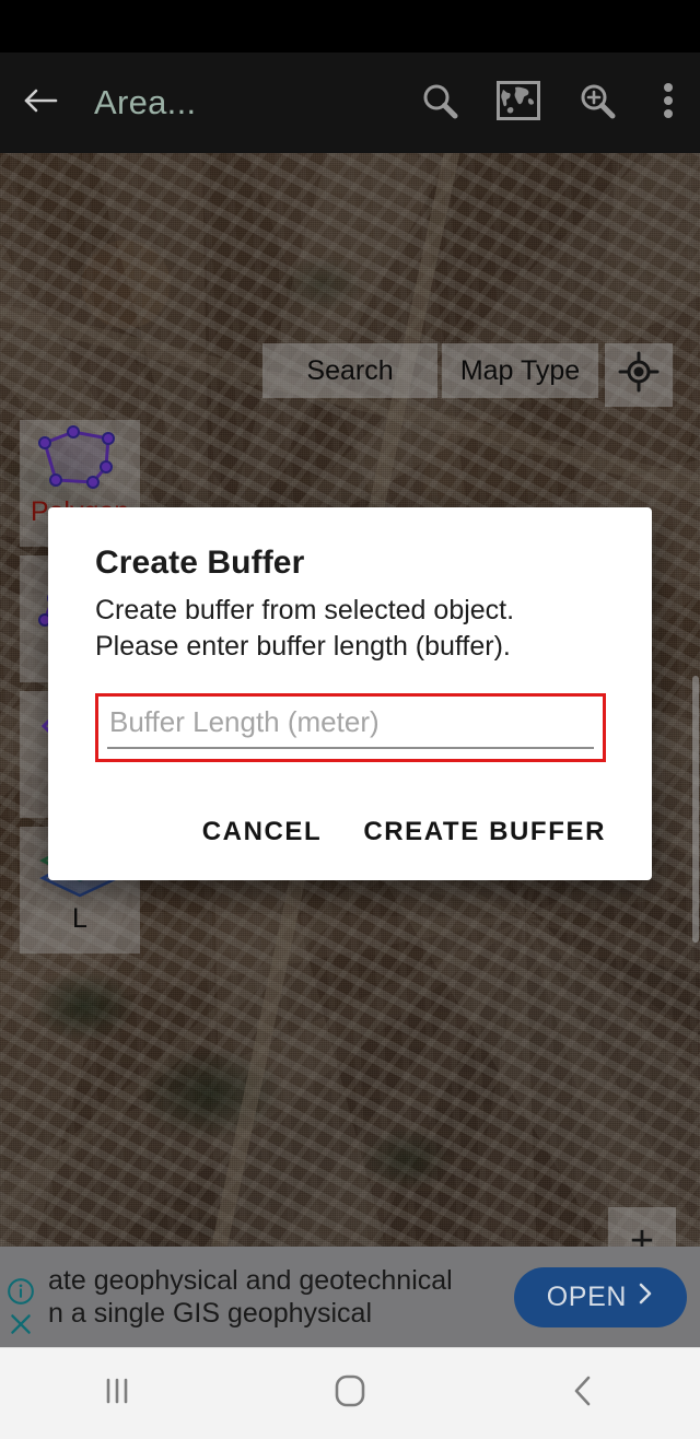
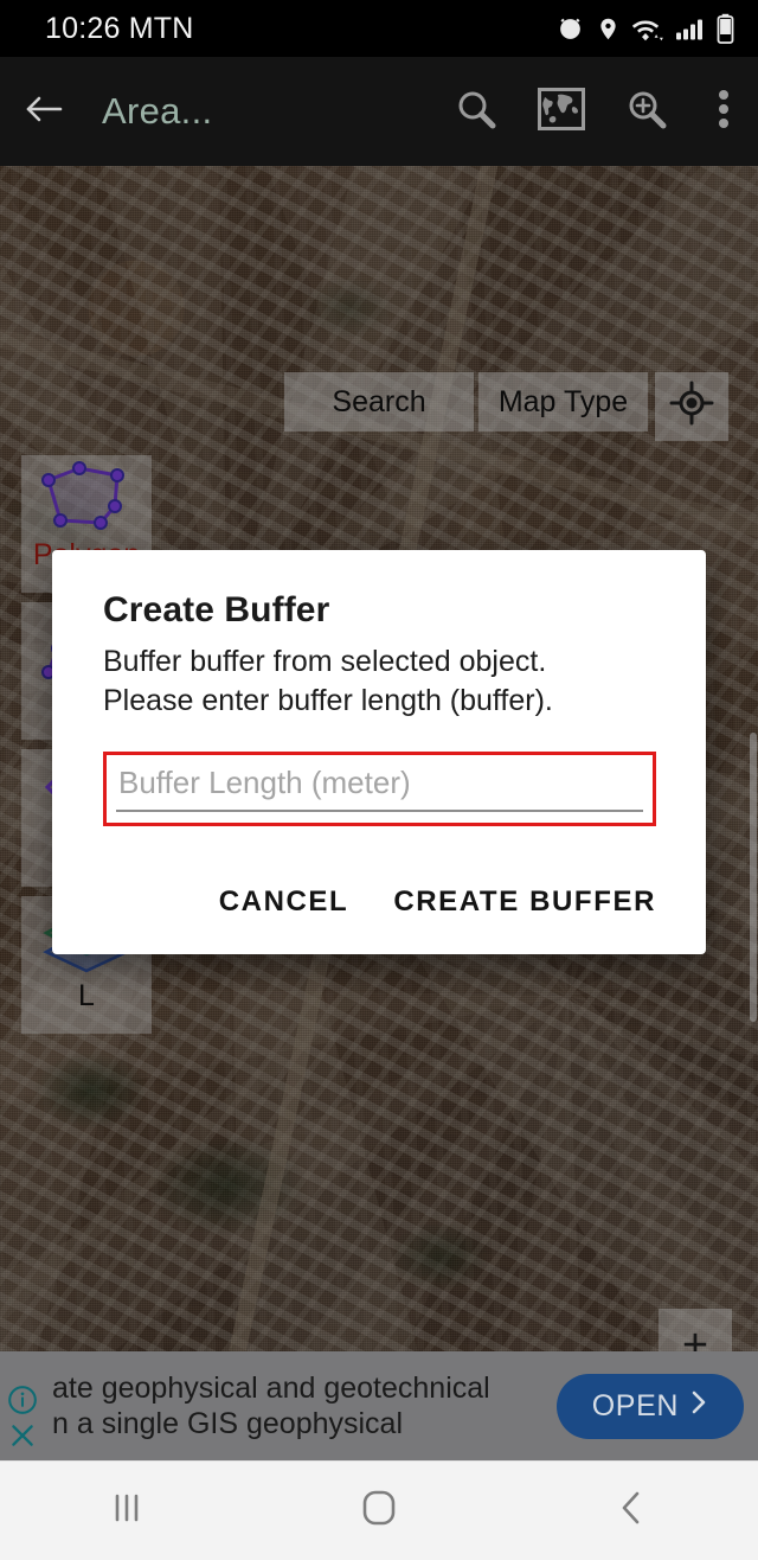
+ 10:26 MTN
  Area...
  Search
  Map Type
  +
  L
  Create Buffer
- Create buffer from selected object.
+ Buffer buffer from selected object.
  Please enter buffer length (buffer).
  Buffer Length (meter)
  CANCEL
  CREATE BUFFER
  ate geophysical and geotechnical
  n a single GIS geophysical
  OPEN
